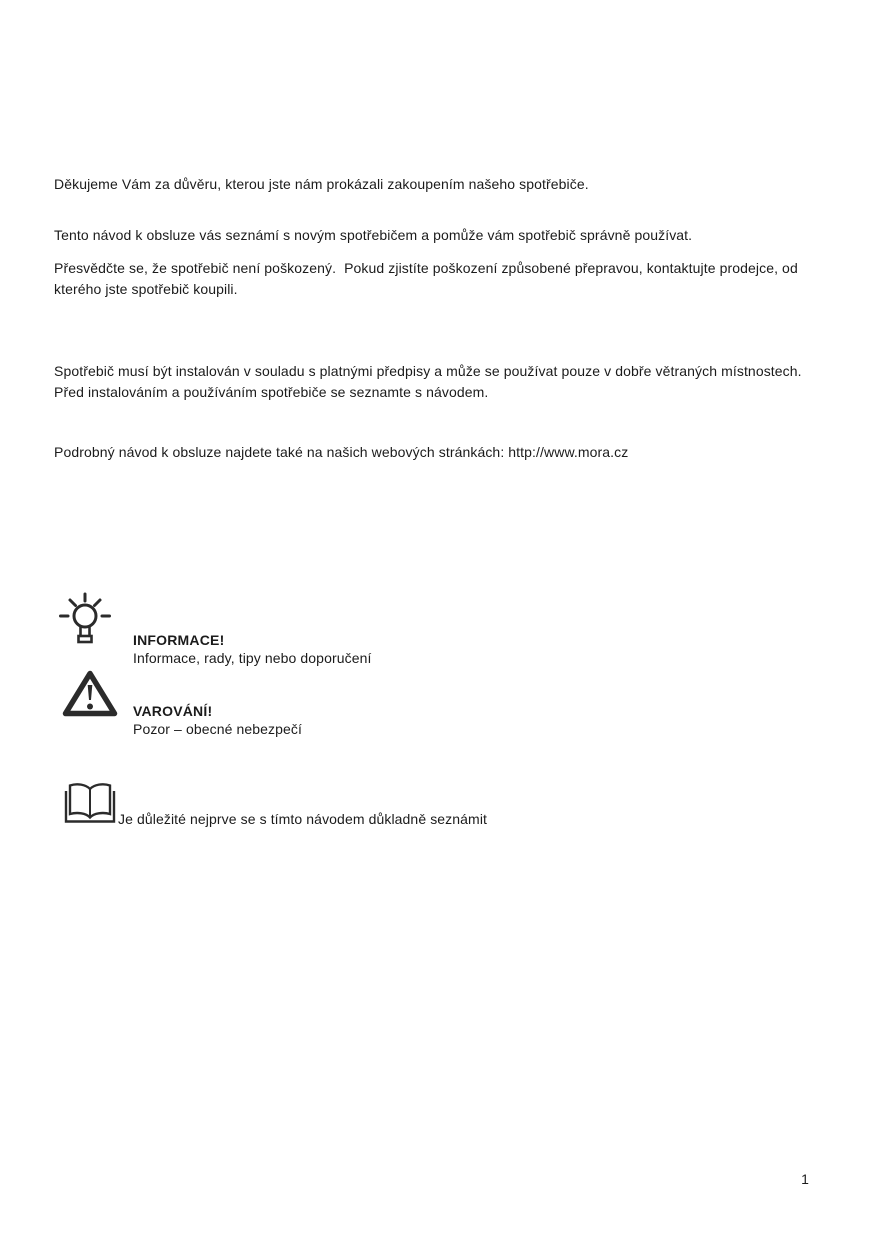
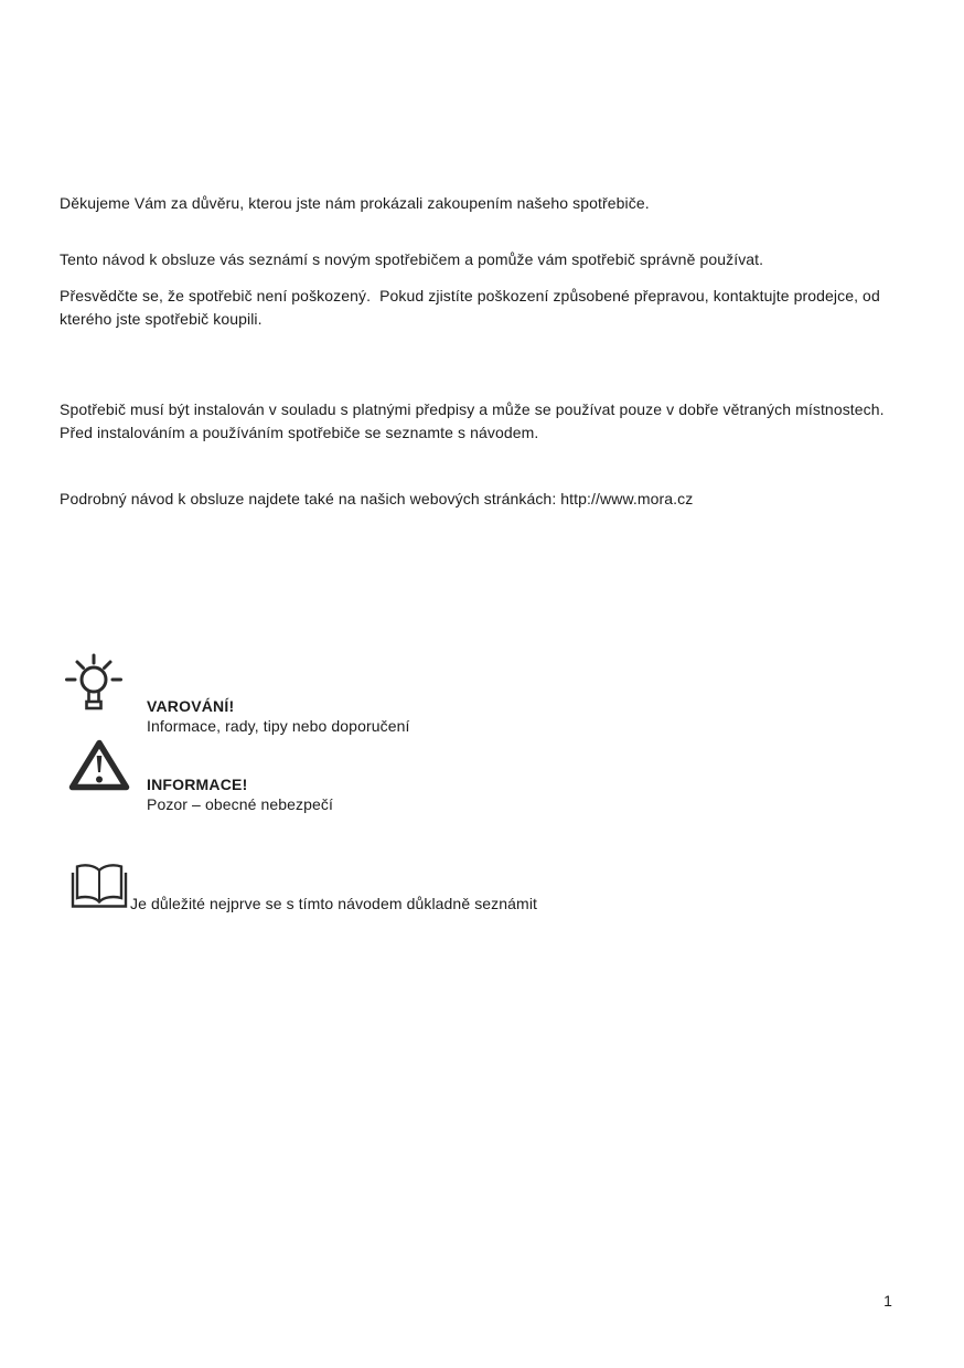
  Děkujeme Vám za důvěru, kterou jste nám prokázali zakoupením našeho spotřebiče.
  Tento návod k obsluze vás seznámí s novým spotřebičem a pomůže vám spotřebič správně používat.
  Přesvědčte se, že spotřebič není poškozený. Pokud zjistíte poškození způsobené přepravou, kontaktujte prodejce, od kterého jste spotřebič koupili.
  Spotřebič musí být instalován v souladu s platnými předpisy a může se používat pouze v dobře větraných místnostech. Před instalováním a používáním spotřebiče se seznamte s návodem.
  Podrobný návod k obsluze najdete také na našich webových stránkách: http://www.mora.cz
- INFORMACE!
+ VAROVÁNÍ!
  Informace, rady, tipy nebo doporučení
- VAROVÁNÍ!
+ INFORMACE!
  Pozor – obecné nebezpečí
  Je důležité nejprve se s tímto návodem důkladně seznámit
  1
